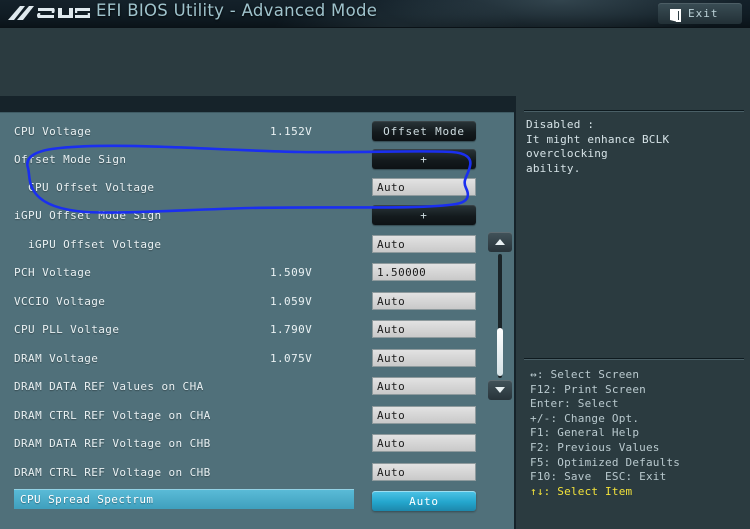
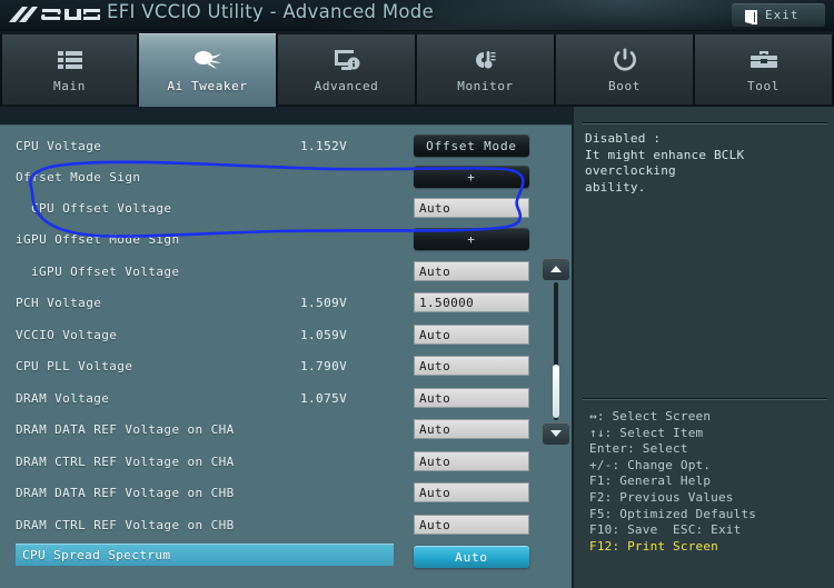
- EFI BIOS Utility - Advanced Mode
+ EFI VCCIO Utility - Advanced Mode
  Exit
+ Main
+ Ai Tweaker
+ Advanced
+ Monitor
+ Boot
+ Tool
  CPU Voltage
  1.152V
  Offset Mode
  Offset Mode Sign
  +
  PU Offset Voltage
  Auto
  iGPU Offset Mode Sign
  +
  iGPU Offset Voltage
  Auto
  PCH Voltage
  1.509V
  1.50000
  VCCIO Voltage
  1.059V
  Auto
  CPU PLL Voltage
  1.790V
  Auto
  DRAM Voltage
  1.075V
  Auto
- DRAM DATA REF Values on CHA
+ DRAM DATA REF Voltage on CHA
  Auto
  DRAM CTRL REF Voltage on CHA
  Auto
  DRAM DATA REF Voltage on CHB
  Auto
  DRAM CTRL REF Voltage on CHB
  Auto
  CPU Spread Spectrum
  Auto
  Disabled :
  It might enhance BCLK overclocking
  ability.
  ↔: Select Screen
- F12: Print Screen
+ ↑↓: Select Item
  Enter: Select
  +/-: Change Opt.
  F1: General Help
  F2: Previous Values
  F5: Optimized Defaults
  F10: Save ESC: Exit
- ↑↓: Select Item
+ F12: Print Screen
